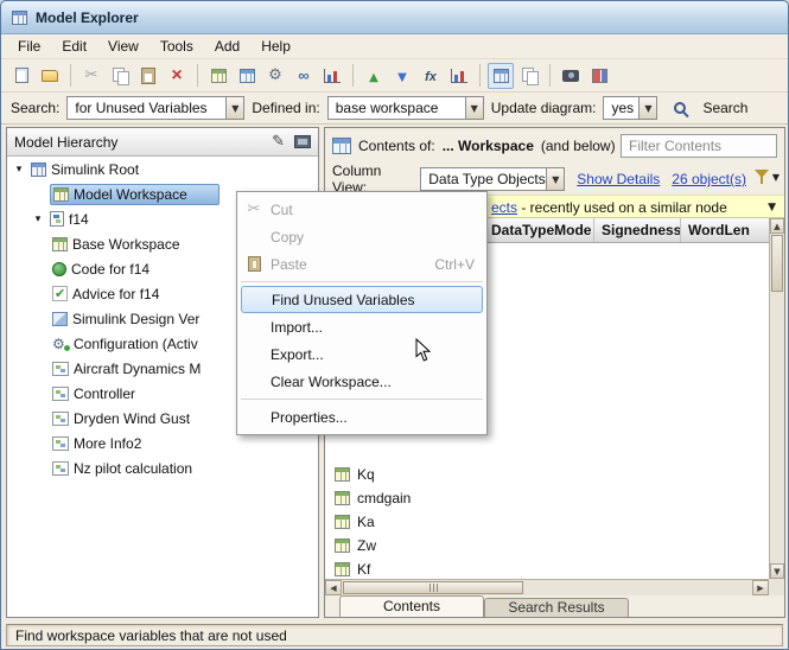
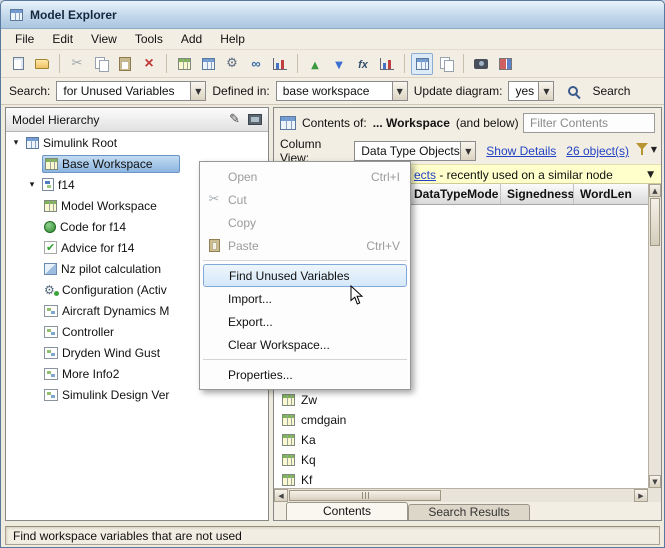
  Model Explorer
  File
  Edit
  View
  Tools
  Add
  Help
  Search:
  for Unused Variables
  ▼
  Defined in:
  base workspace
  ▼
  Update diagram:
  yes
  ▼
  Search
  Model Hierarchy
  Simulink Root
- Model Workspace
+ Base Workspace
  f14
- Base Workspace
+ Model Workspace
  Code for f14
  Advice for f14
- Simulink Design Ver
+ Nz pilot calculation
  Configuration (Activ
  Aircraft Dynamics M
  Controller
  Dryden Wind Gust
  More Info2
- Nz pilot calculation
+ Simulink Design Ver
  Contents of:
  ... Workspace
  (and below)
  Filter Contents
  Column View:
  Data Type Objects
  ▼
  Show Details
  26 object(s)
  ▼
  ects - recently used on a similar node
  ▼
  DataTypeMode
  Signedness
  WordLen
- Kq
+ Zw
  cmdgain
  Ka
- Zw
+ Kq
  Kf
  ▲
  ▼
  ◀
  ▶
  Contents
  Search Results
+ Open
+ Ctrl+I
  Cut
  Copy
  Paste
  Ctrl+V
  Find Unused Variables
  Import...
  Export...
  Clear Workspace...
  Properties...
  Find workspace variables that are not used
